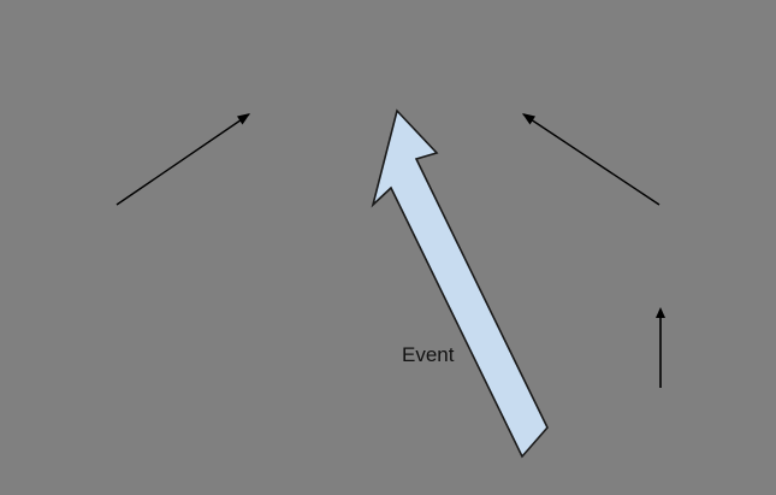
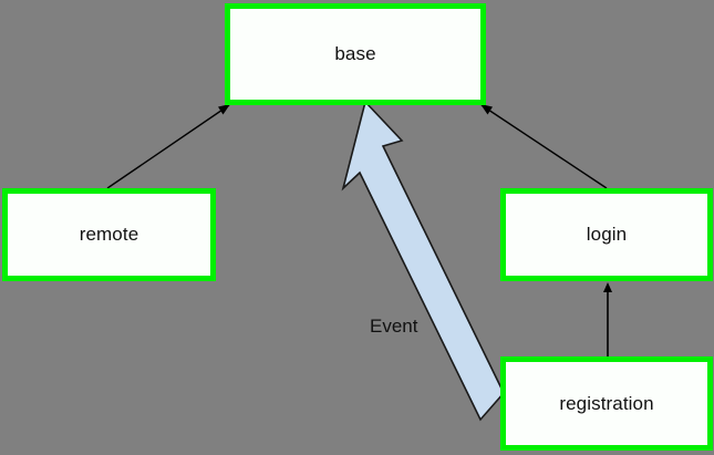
+ base
+ remote
+ login
+ registration
  Event
